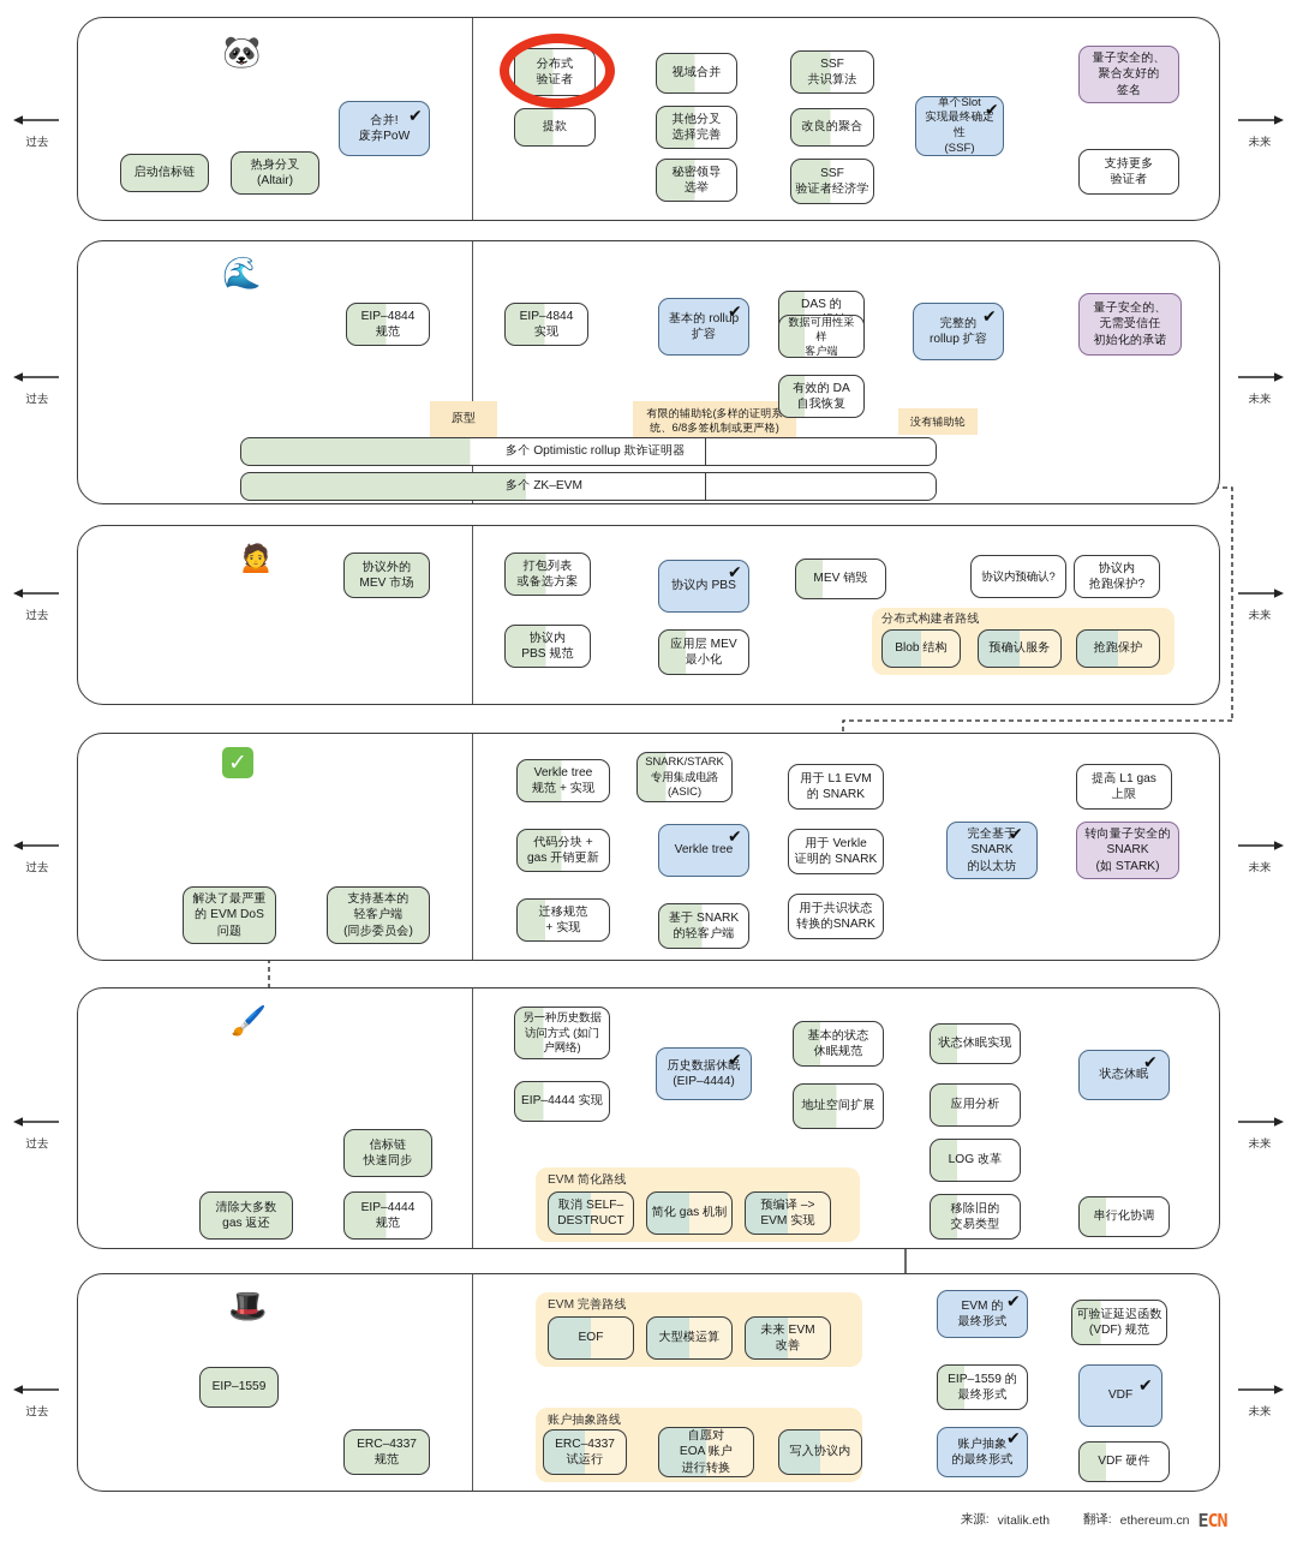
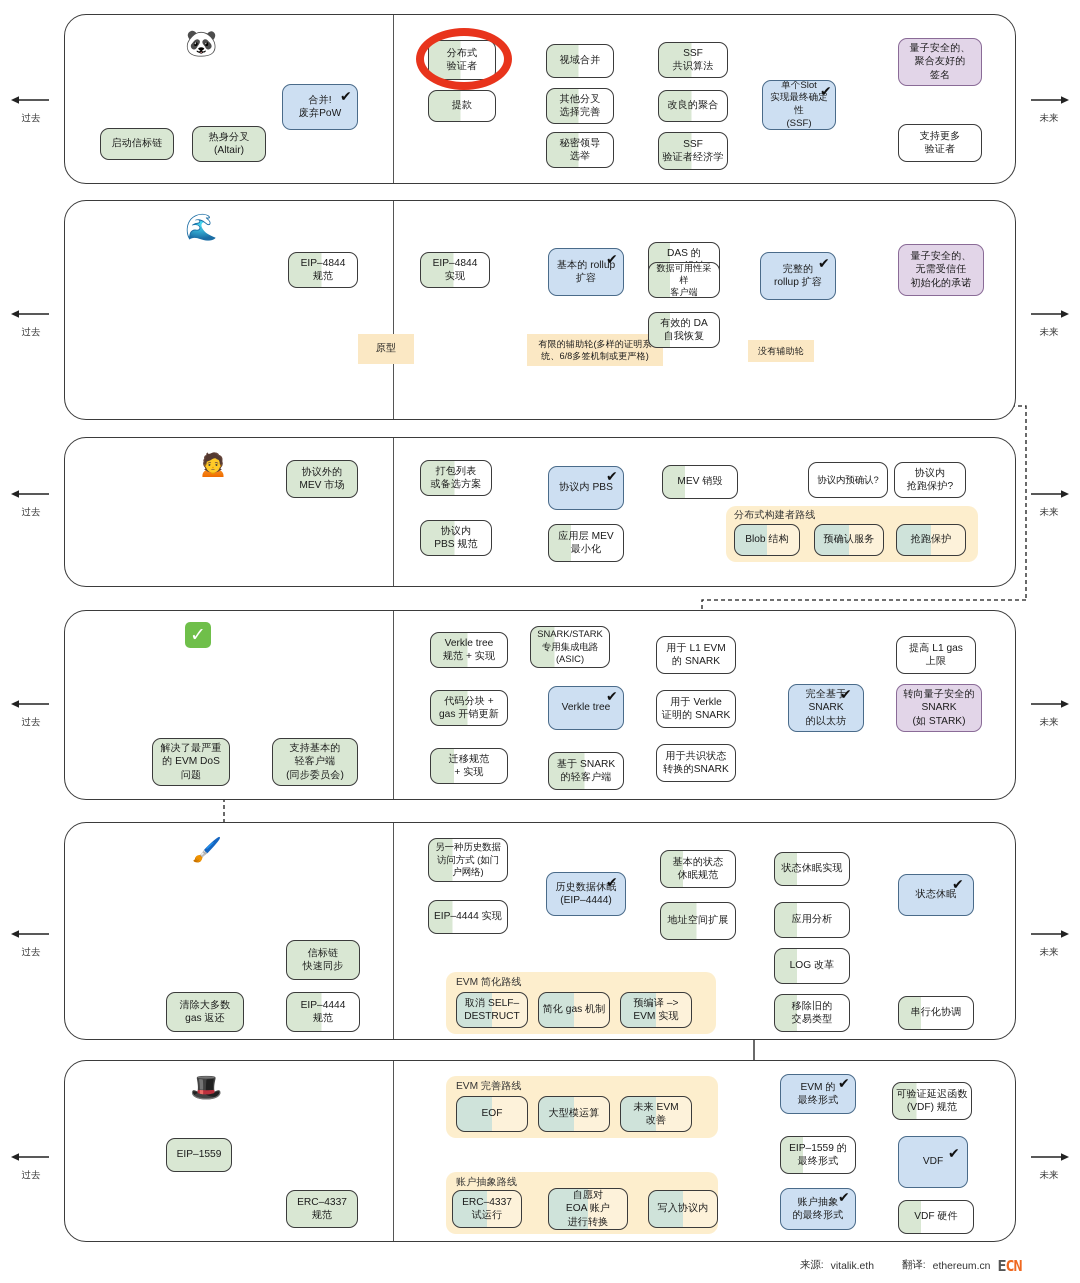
  过去
  未来
  过去
  未来
  过去
  未来
  过去
  未来
  过去
  未来
  过去
  未来
  🐼
  启动信标链
  热身分叉
  (Altair)
  合并!
  废弃PoW
  ✔
  分布式
  验证者
  提款
  视域合并
  其他分叉
  选择完善
  秘密领导
  选举
  SSF
  共识算法
  改良的聚合
  SSF
  验证者经济学
  单个Slot
  实现最终确定性
  (SSF)
  ✔
  量子安全的、
  聚合友好的
  签名
  支持更多
  验证者
  🌊
  EIP–4844
  规范
  EIP–4844
  实现
  基本的 rollup
  扩容
  ✔
  DAS 的
  数据可用性采样
  客户端
  有效的 DA
  自我恢复
  完整的
  rollup 扩容
  ✔
  量子安全的、
  无需受信任
  初始化的承诺
  原型
  有限的辅助轮(多样的证明系
  统、6/8多签机制或更严格)
  没有辅助轮
- 多个 Optimistic rollup 欺诈证明器
- 多个 ZK–EVM
  🙍
  协议外的
  MEV 市场
  打包列表
  或备选方案
  协议内
  PBS 规范
  协议内 PBS
  ✔
  应用层 MEV
  最小化
  MEV 销毁
  协议内预确认?
  协议内
  抢跑保护?
  分布式构建者路线
  Blob 结构
  预确认服务
  抢跑保护
  ✓
  解决了最严重
  的 EVM DoS
  问题
  支持基本的
  轻客户端
  (同步委员会)
  Verkle tree
  规范 + 实现
  代码分块 +
  gas 开销更新
  迁移规范
  + 实现
  SNARK/STARK
  专用集成电路
  (ASIC)
  Verkle tree
  ✔
  基于 SNARK
  的轻客户端
  用于 L1 EVM
  的 SNARK
  用于 Verkle
  证明的 SNARK
  用于共识状态
  转换的SNARK
  完全基于
  SNARK
  的以太坊
  ✔
  提高 L1 gas
  上限
  转向量子安全的
  SNARK
  (如 STARK)
  🖌️
  清除大多数
  gas 返还
  信标链
  快速同步
  EIP–4444
  规范
  另一种历史数据
  访问方式 (如门
  户网络)
  EIP–4444 实现
  历史数据休眠
  (EIP–4444)
  ✔
  基本的状态
  休眠规范
  地址空间扩展
  状态休眠实现
  应用分析
  LOG 改革
  移除旧的
  交易类型
  串行化协调
  状态休眠
  ✔
  EVM 简化路线
  取消 SELF–
  DESTRUCT
  简化 gas 机制
  预编译 –>
  EVM 实现
  🎩
  EIP–1559
  ERC–4337
  规范
  EVM 完善路线
  EOF
  大型模运算
  未来 EVM
  改善
  账户抽象路线
  ERC–4337
  试运行
  自愿对
  EOA 账户
  进行转换
  写入协议内
  EVM 的
  最终形式
  ✔
  EIP–1559 的
  最终形式
  账户抽象
  的最终形式
  ✔
  可验证延迟函数
  (VDF) 规范
  VDF
  ✔
  VDF 硬件
  来源:
  vitalik.eth
  翻译:
  ethereum.cn
  ECN
